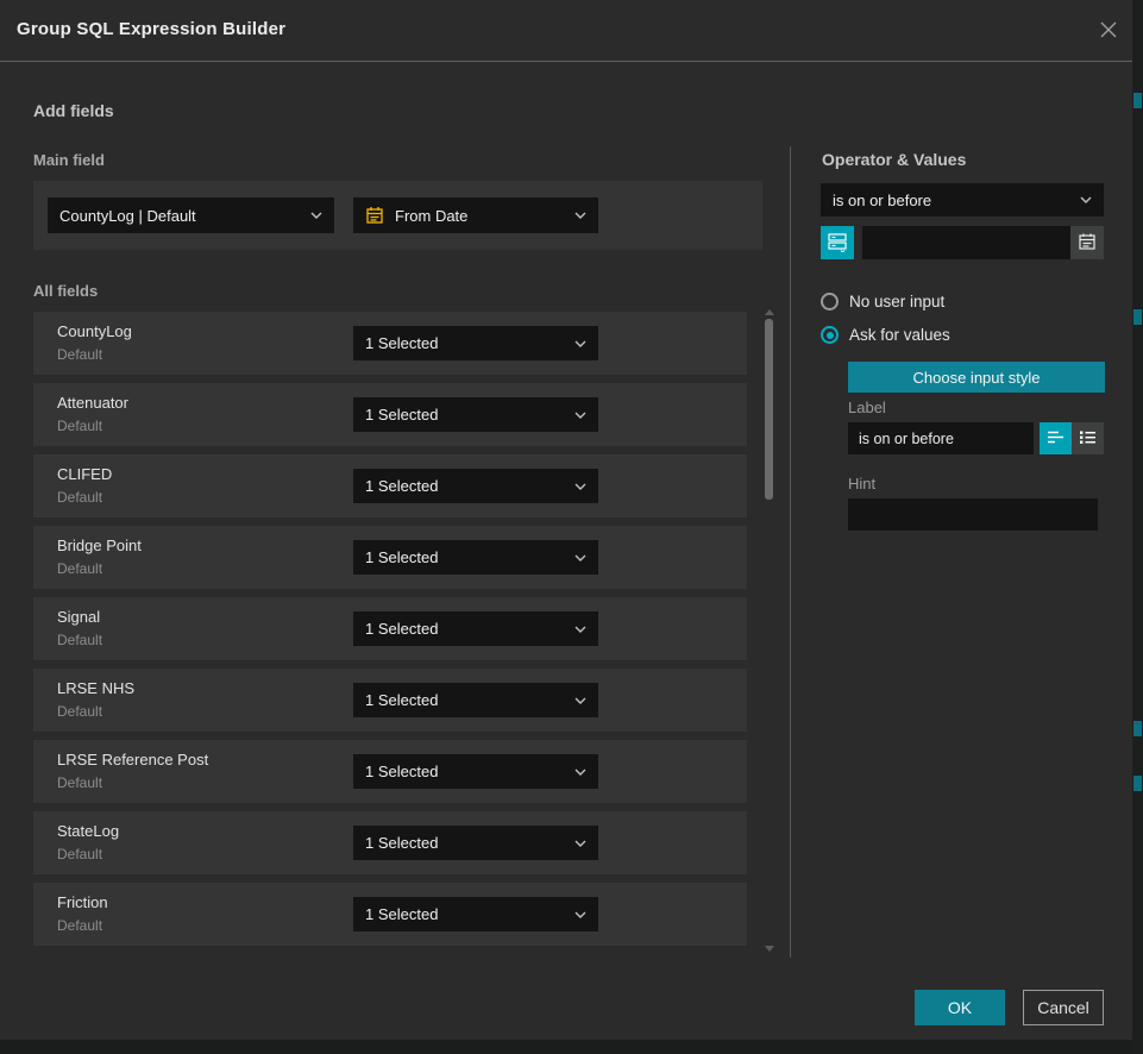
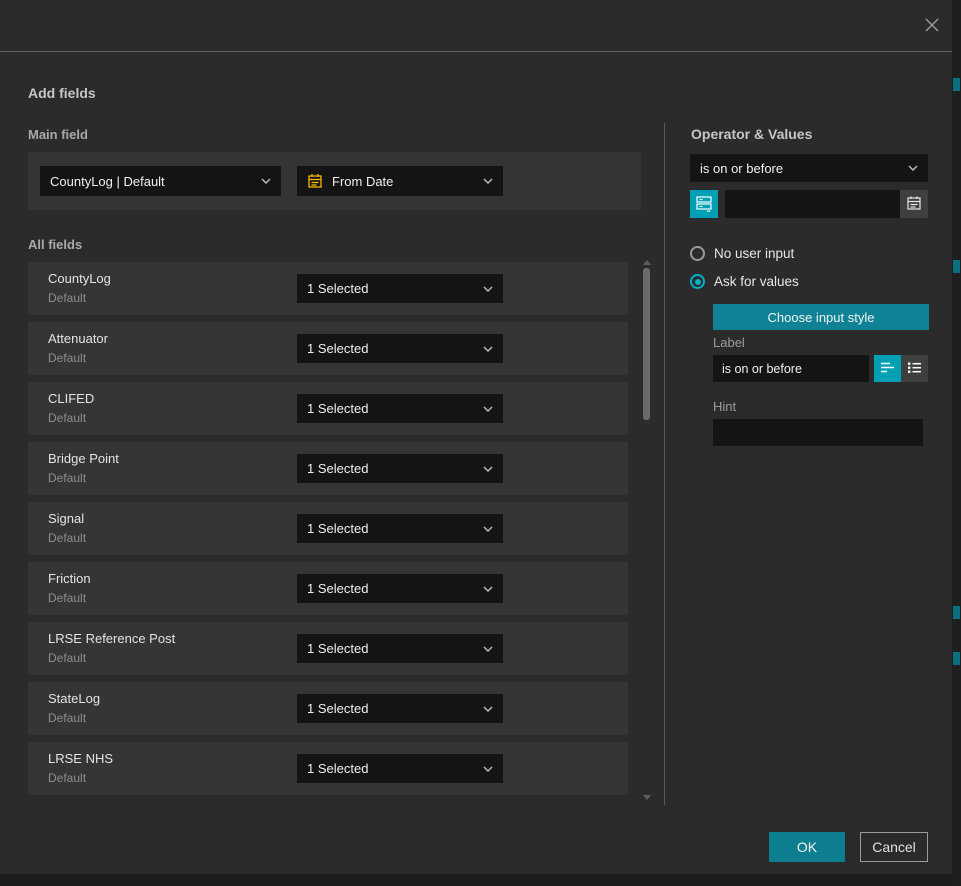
- Group SQL Expression Builder
  Add fields
  Main field
  CountyLog | Default
  From Date
  All fields
  CountyLog
  Default
  1 Selected
  Attenuator
  Default
  1 Selected
  CLIFED
  Default
  1 Selected
  Bridge Point
  Default
  1 Selected
  Signal
  Default
  1 Selected
- LRSE NHS
+ Friction
  Default
  1 Selected
  LRSE Reference Post
  Default
  1 Selected
  StateLog
  Default
  1 Selected
- Friction
+ LRSE NHS
  Default
  1 Selected
  Operator & Values
  is on or before
  No user input
  Ask for values
  Choose input style
  Label
  is on or before
  Hint
  OK
  Cancel
